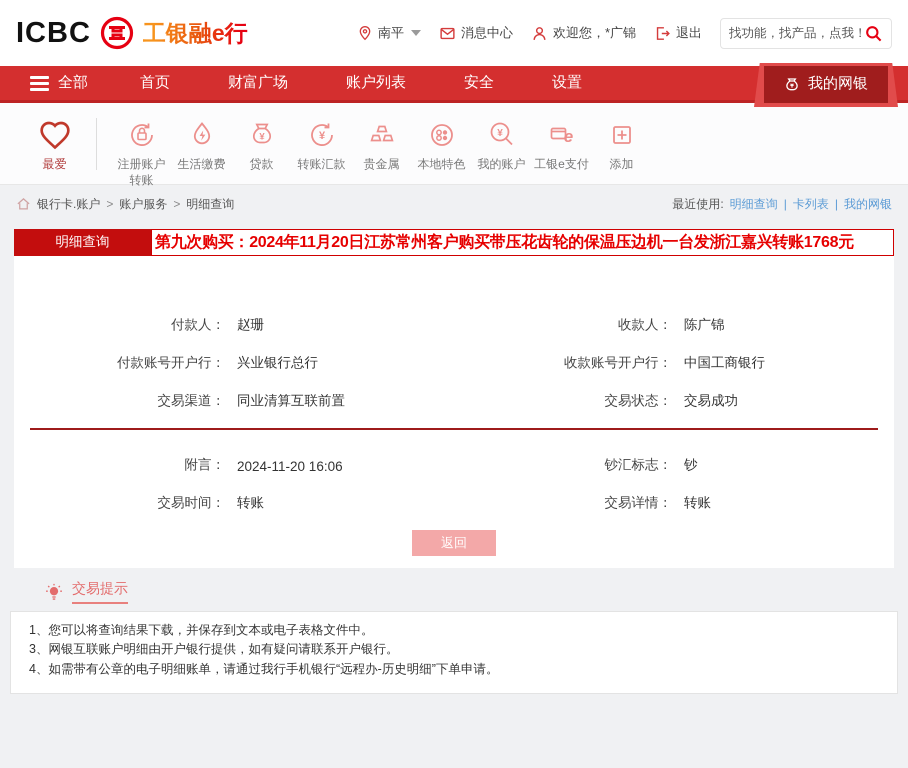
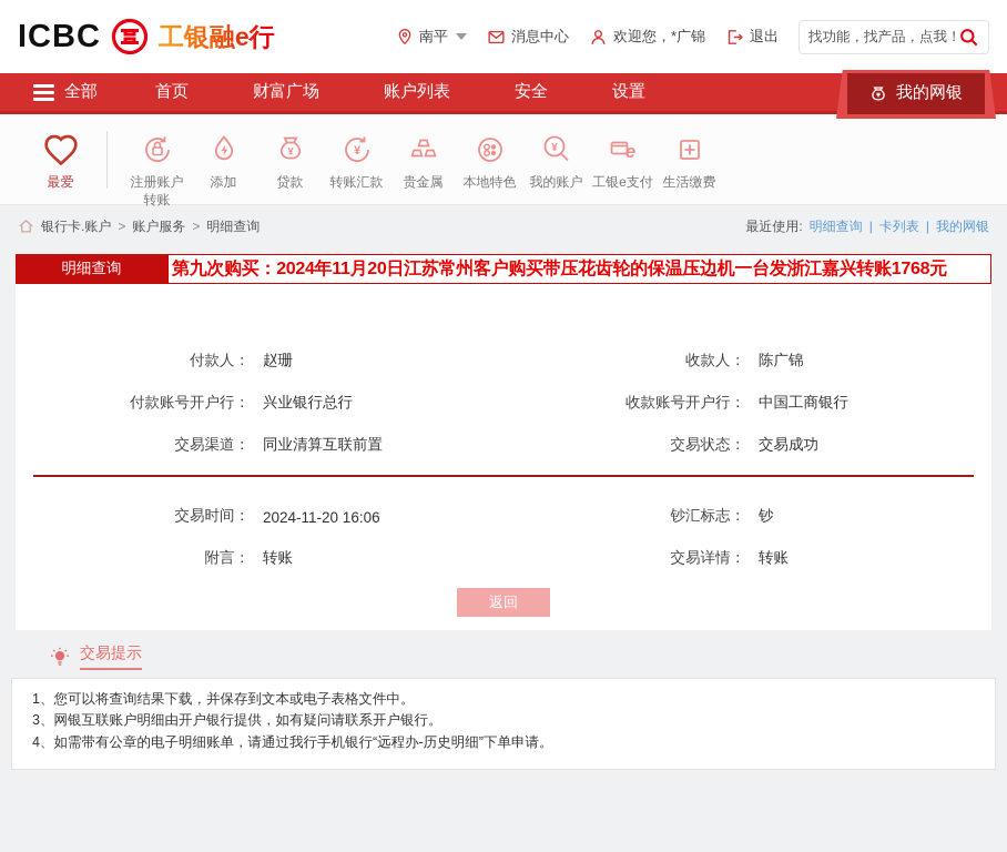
  ICBC
  工银融e行
  南平
  消息中心
  欢迎您，*广锦
  退出
  找功能，找产品，点我！
  全部
  首页
  财富广场
  账户列表
  安全
  设置
  我的网银
  最爱
  注册账户转账
- 生活缴费
+ 添加
  ¥
  贷款
  ¥
  转账汇款
  贵金属
  本地特色
  ¥
  我的账户
  e
  工银e支付
- 添加
+ 生活缴费
  银行卡.账户
  >
  账户服务
  >
  明细查询
  最近使用:
  明细查询
  |
  卡列表
  |
  我的网银
  明细查询
  第九次购买：2024年11月20日江苏常州客户购买带压花齿轮的保温压边机一台发浙江嘉兴转账1768元
  付款人：
  赵珊
  收款人：
  陈广锦
  付款账号开户行：
  兴业银行总行
  收款账号开户行：
  中国工商银行
  交易渠道：
  同业清算互联前置
  交易状态：
  交易成功
- 附言：
+ 交易时间：
  2024-11-20 16:06
  钞汇标志：
  钞
- 交易时间：
+ 附言：
  转账
  交易详情：
  转账
  返回
  交易提示
  1、您可以将查询结果下载，并保存到文本或电子表格文件中。
  3、网银互联账户明细由开户银行提供，如有疑问请联系开户银行。
  4、如需带有公章的电子明细账单，请通过我行手机银行“远程办-历史明细”下单申请。
